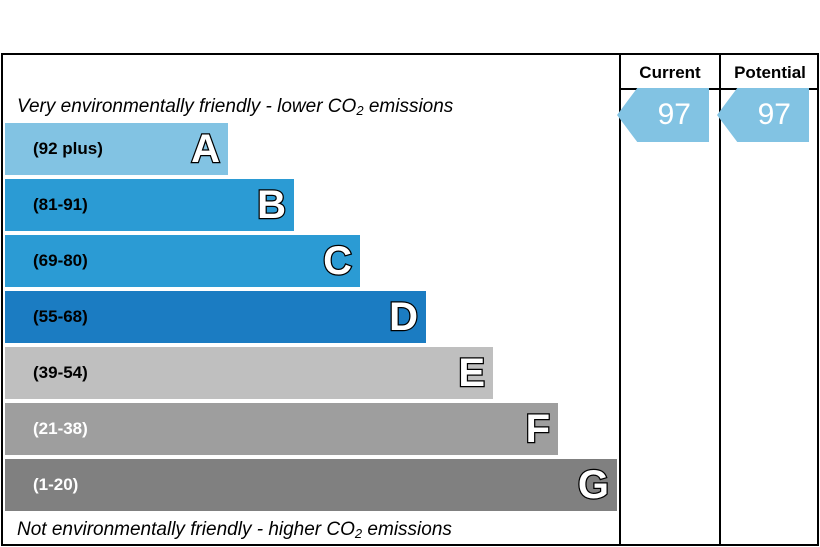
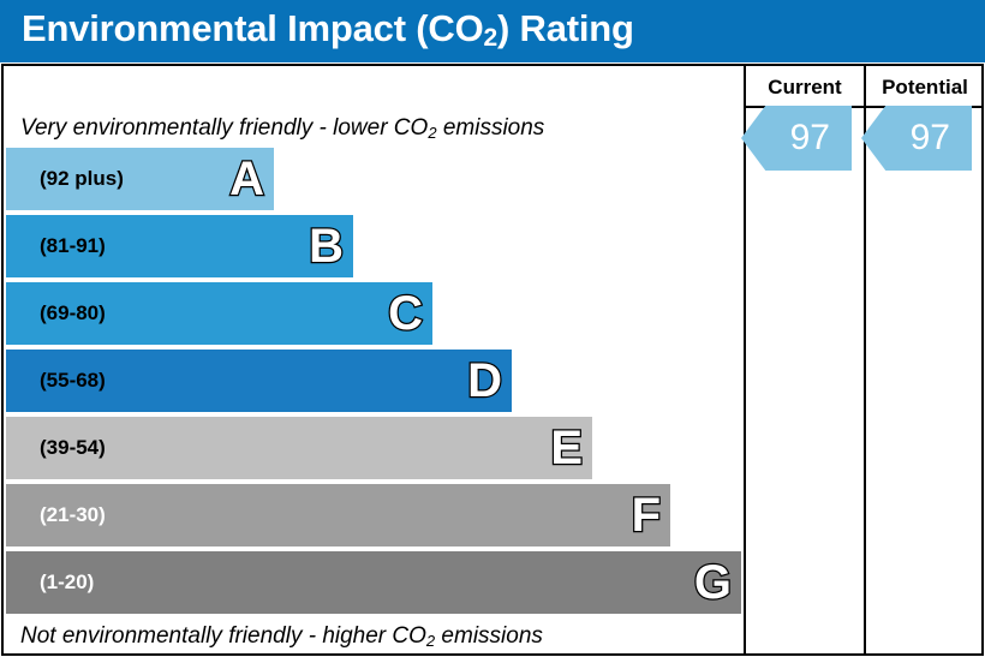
+ Environmental Impact (CO2) Rating
  Current
  Potential
  Very environmentally friendly - lower CO2 emissions
  (92 plus)
  A
  (81-91)
  B
  (69-80)
  C
  (55-68)
  D
  (39-54)
  E
- (21-38)
+ (21-30)
  F
  (1-20)
  G
  Not environmentally friendly - higher CO2 emissions
  97
  97
